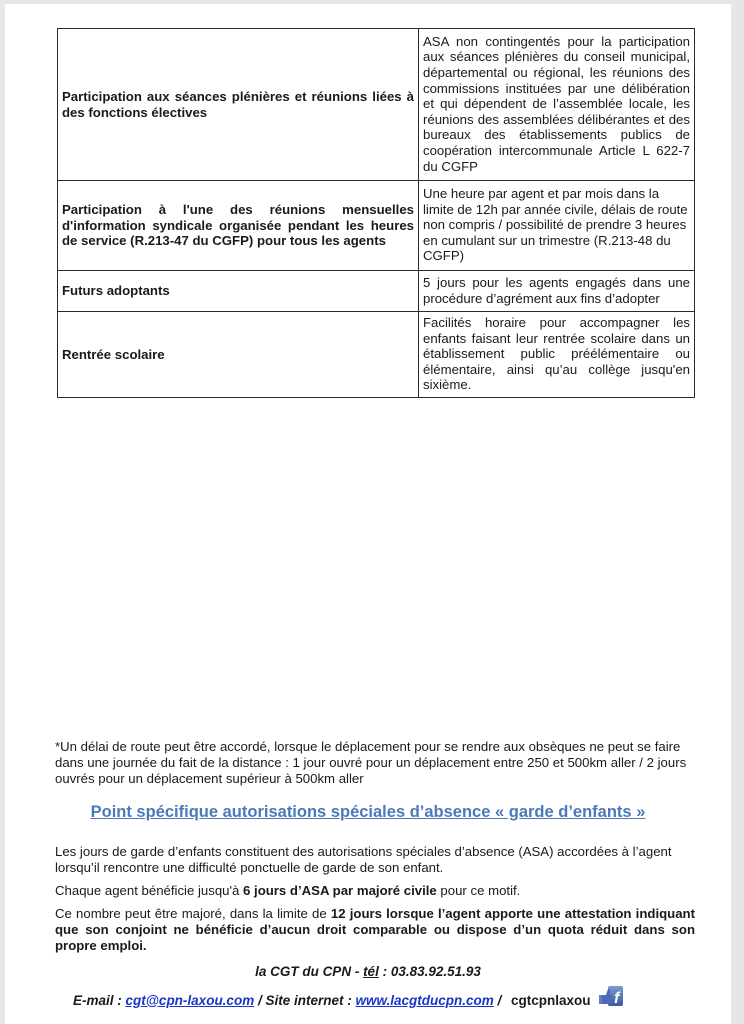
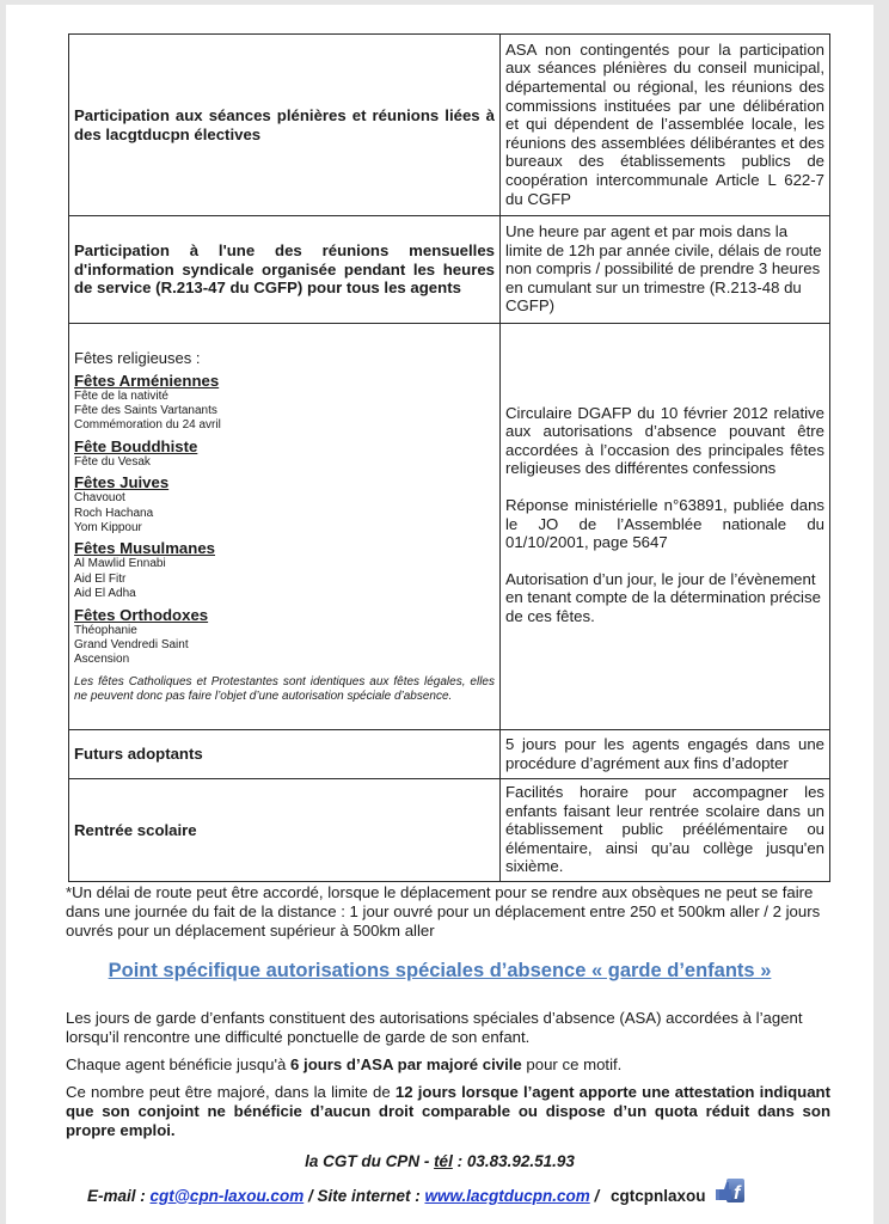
- Participation aux séances plénières et réunions liées à des fonctions électives	ASA non contingentés pour la participation aux séances plénières du conseil municipal, départemental ou régional, les réunions des commissions instituées par une délibération et qui dépendent de l’assemblée locale, les réunions des assemblées délibérantes et des bureaux des établissements publics de coopération intercommunale Article L 622-7 du CGFP
+ Participation aux séances plénières et réunions liées à des lacgtducpn électives	ASA non contingentés pour la participation aux séances plénières du conseil municipal, départemental ou régional, les réunions des commissions instituées par une délibération et qui dépendent de l’assemblée locale, les réunions des assemblées délibérantes et des bureaux des établissements publics de coopération intercommunale Article L 622-7 du CGFP
  Participation à l'une des réunions mensuelles d'information syndicale organisée pendant les heures de service (R.213-47 du CGFP) pour tous les agents	Une heure par agent et par mois dans la limite de 12h par année civile, délais de route non compris / possibilité de prendre 3 heures en cumulant sur un trimestre (R.213-48 du CGFP)
+ Fêtes religieuses : Fêtes ArméniennesFête de la nativitéFête des Saints VartanantsCommémoration du 24 avrilFête BouddhisteFête du VesakFêtes JuivesChavouotRoch HachanaYom KippourFêtes MusulmanesAl Mawlid EnnabiAid El FitrAid El AdhaFêtes OrthodoxesThéophanieGrand Vendredi SaintAscension Les fêtes Catholiques et Protestantes sont identiques aux fêtes légales, elles ne peuvent donc pas faire l’objet d’une autorisation spéciale d’absence.	Circulaire DGAFP du 10 février 2012 relative aux autorisations d’absence pouvant être accordées à l’occasion des principales fêtes religieuses des différentes confessions Réponse ministérielle n°63891, publiée dans le JO de l’Assemblée nationale du 01/10/2001, page 5647 Autorisation d’un jour, le jour de l’évènement en tenant compte de la détermination précise de ces fêtes.
  Futurs adoptants	5 jours pour les agents engagés dans une procédure d’agrément aux fins d’adopter
  Rentrée scolaire	Facilités horaire pour accompagner les enfants faisant leur rentrée scolaire dans un établissement public préélémentaire ou élémentaire, ainsi qu’au collège jusqu'en sixième.
  *Un délai de route peut être accordé, lorsque le déplacement pour se rendre aux obsèques ne peut se faire dans une journée du fait de la distance : 1 jour ouvré pour un déplacement entre 250 et 500km aller / 2 jours ouvrés pour un déplacement supérieur à 500km aller
  Point spécifique autorisations spéciales d’absence « garde d’enfants »
  Les jours de garde d’enfants constituent des autorisations spéciales d’absence (ASA) accordées à l’agent lorsqu’il rencontre une difficulté ponctuelle de garde de son enfant.
  Chaque agent bénéficie jusqu'à 6 jours d’ASA par majoré civile pour ce motif.
  Ce nombre peut être majoré, dans la limite de 12 jours lorsque l’agent apporte une attestation indiquant que son conjoint ne bénéficie d’aucun droit comparable ou dispose d’un quota réduit dans son propre emploi.
  la CGT du CPN - tél : 03.83.92.51.93
  E-mail :
  cgt@cpn-laxou.com
  / Site internet :
  www.lacgtducpn.com
  /
  cgtcpnlaxou
  f
